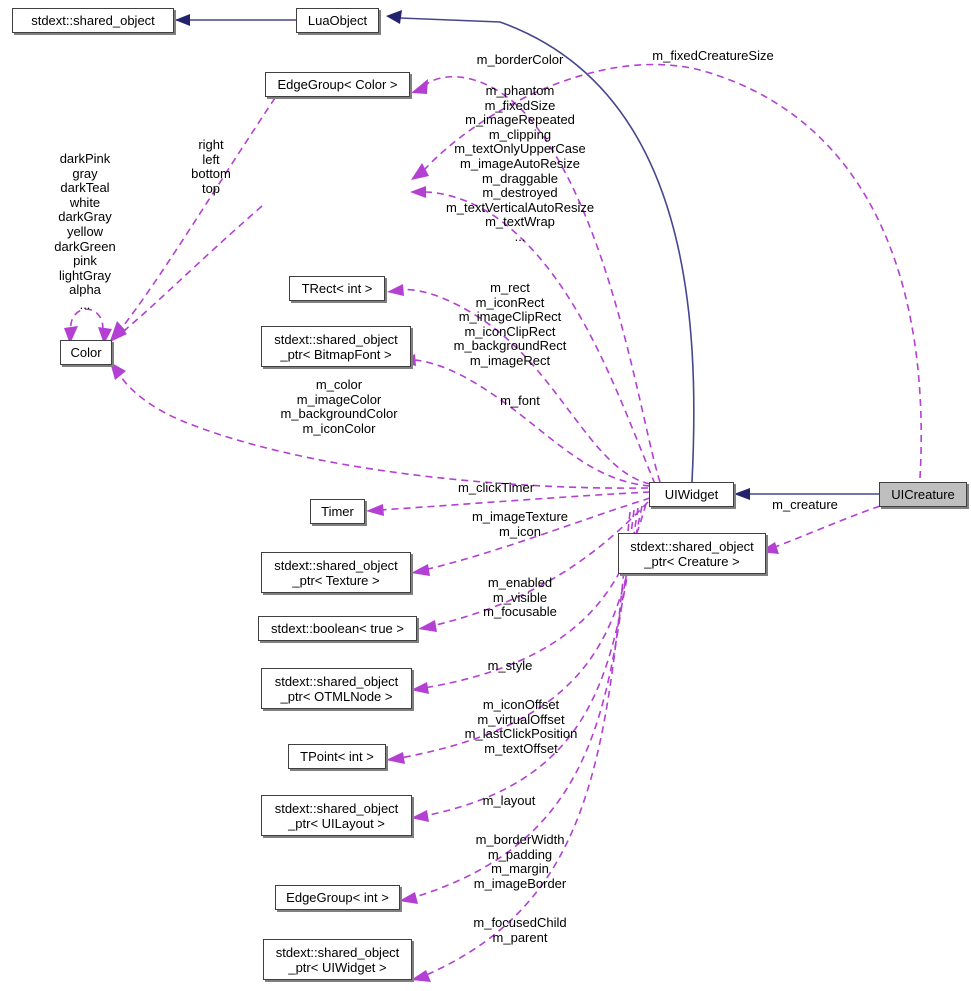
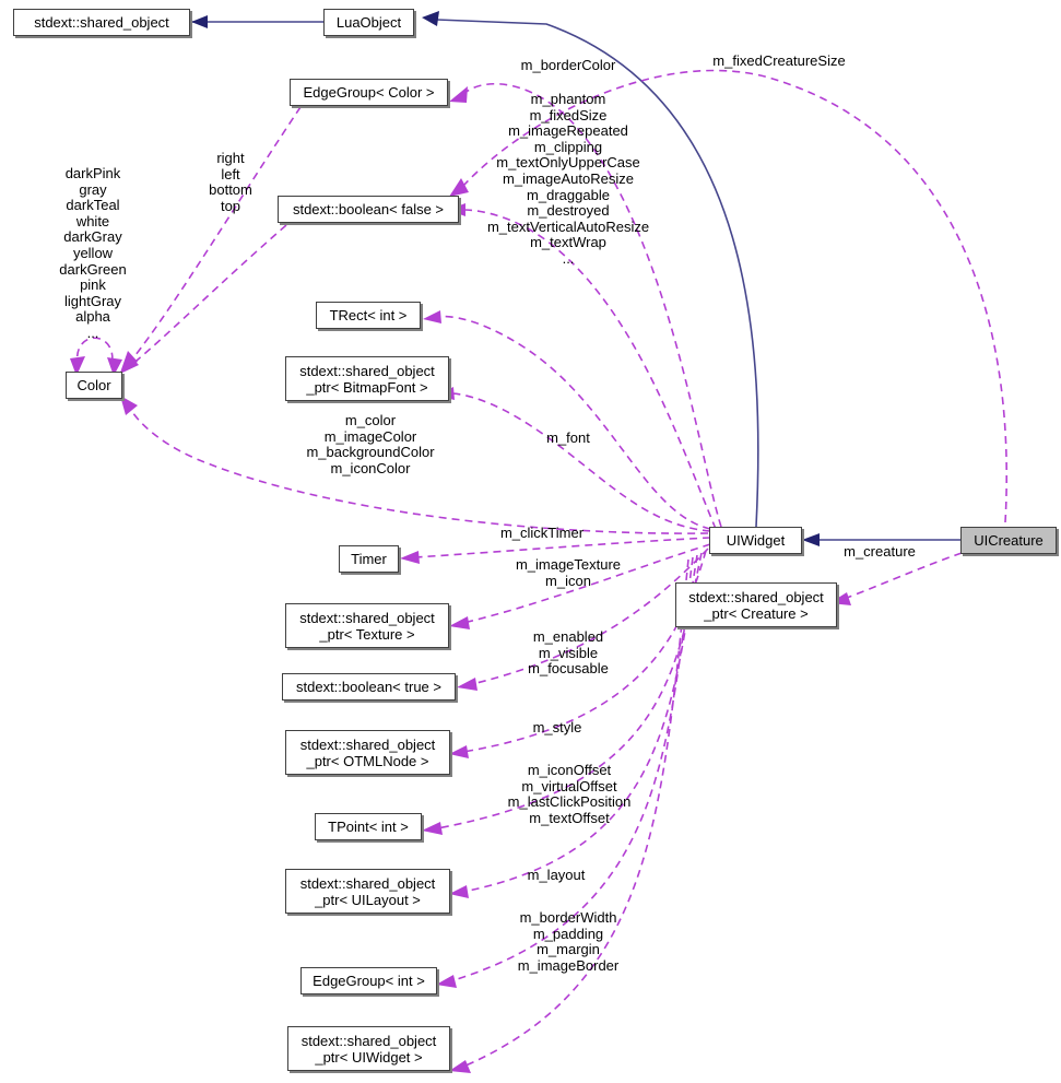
  stdext::shared_object
  LuaObject
  EdgeGroup< Color >
+ stdext::boolean< false >
  Color
  TRect< int >
  stdext::shared_object
  _ptr< BitmapFont >
  UIWidget
  UICreature
  stdext::shared_object
  _ptr< Creature >
  Timer
  stdext::shared_object
  _ptr< Texture >
  stdext::boolean< true >
  stdext::shared_object
  _ptr< OTMLNode >
  TPoint< int >
  stdext::shared_object
  _ptr< UILayout >
  EdgeGroup< int >
  stdext::shared_object
  _ptr< UIWidget >
  darkPink
  gray
  darkTeal
  white
  darkGray
  yellow
  darkGreen
  pink
  lightGray
  alpha
  ...
  right
  left
  bottom
  top
  m_borderColor
  m_fixedCreatureSize
  m_phantom
  m_fixedSize
  m_imageRepeated
  m_clipping
  m_textOnlyUpperCase
  m_imageAutoResize
  m_draggable
  m_destroyed
  m_textVerticalAutoResize
  m_textWrap
  ...
- m_rect
- m_iconRect
- m_imageClipRect
- m_iconClipRect
- m_backgroundRect
- m_imageRect
  m_font
  m_color
  m_imageColor
  m_backgroundColor
  m_iconColor
  m_clickTimer
  m_imageTexture
  m_icon
  m_enabled
  m_visible
  m_focusable
  m_style
  m_iconOffset
  m_virtualOffset
  m_lastClickPosition
  m_textOffset
  m_layout
  m_borderWidth
  m_padding
  m_margin
  m_imageBorder
- m_focusedChild
- m_parent
  m_creature
